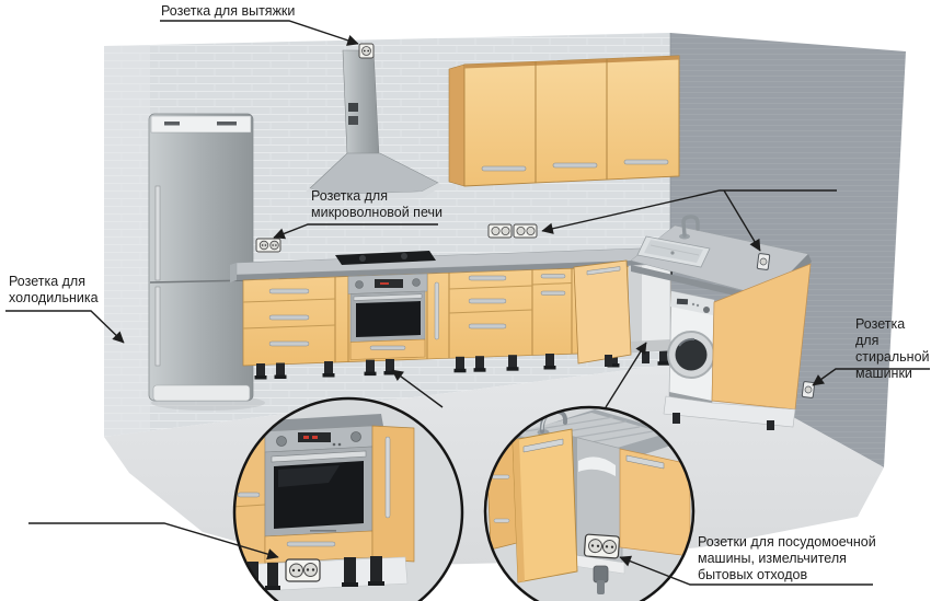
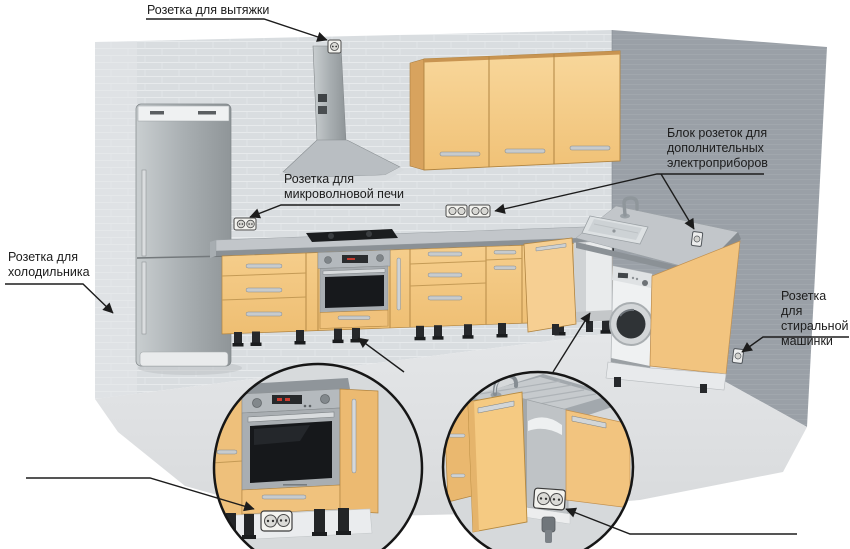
  Розетка для вытяжки
  Розетка для
  холодильника
  Розетка для
  микроволновой печи
+ Блок розеток для
+ дополнительных
+ электроприборов
  Розетка для
  стиральной
  машинки
- Розетки для посудомоечной
- машины, измельчителя
- бытовых отходов
